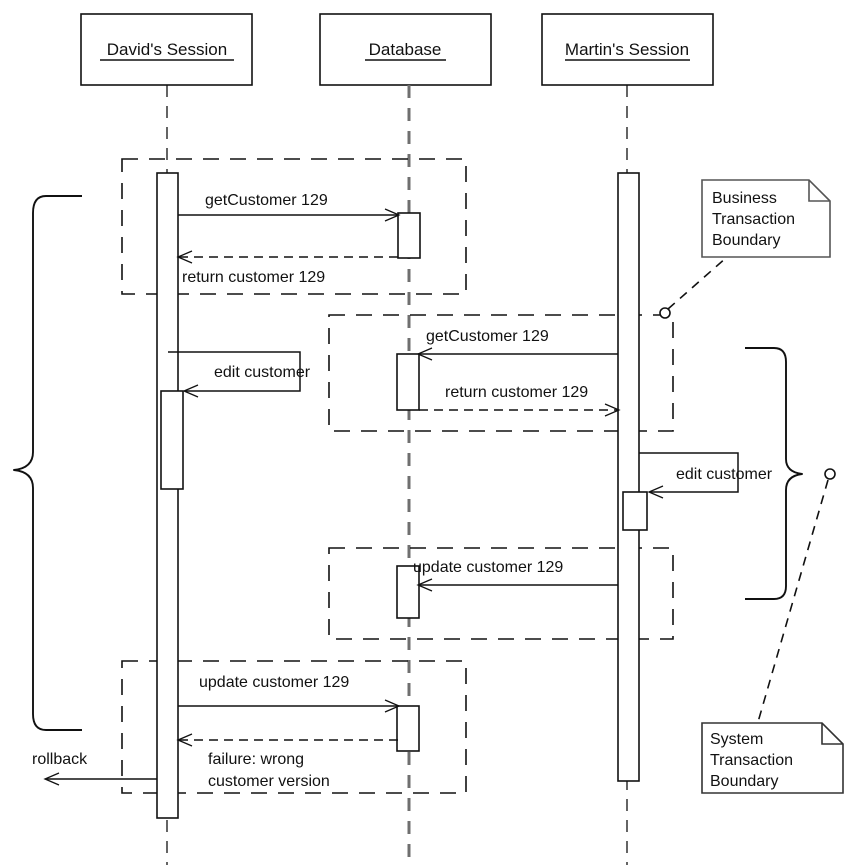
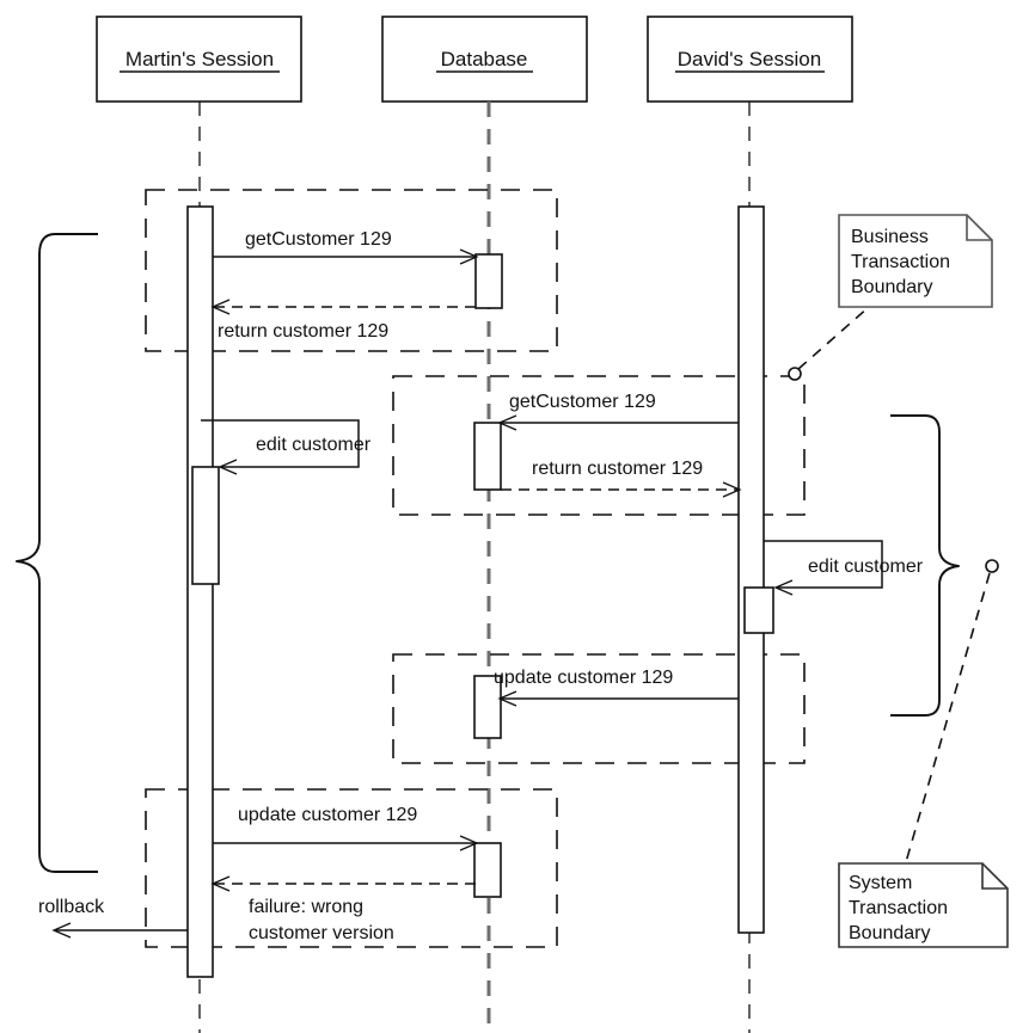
- David's Session
+ Martin's Session
  Database
- Martin's Session
+ David's Session
  getCustomer 129
  return customer 129
  edit customer
  getCustomer 129
  return customer 129
  edit customer
  update customer 129
  update customer 129
  failure: wrong
  customer version
  rollback
  Business
  Transaction
  Boundary
  System
  Transaction
  Boundary
